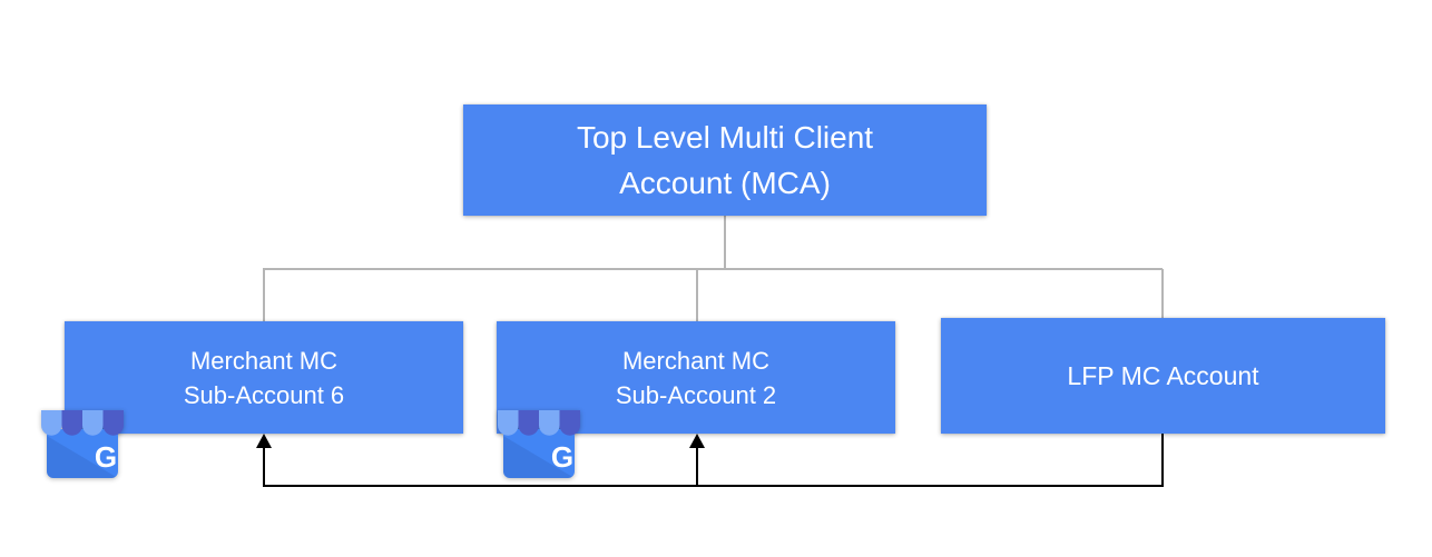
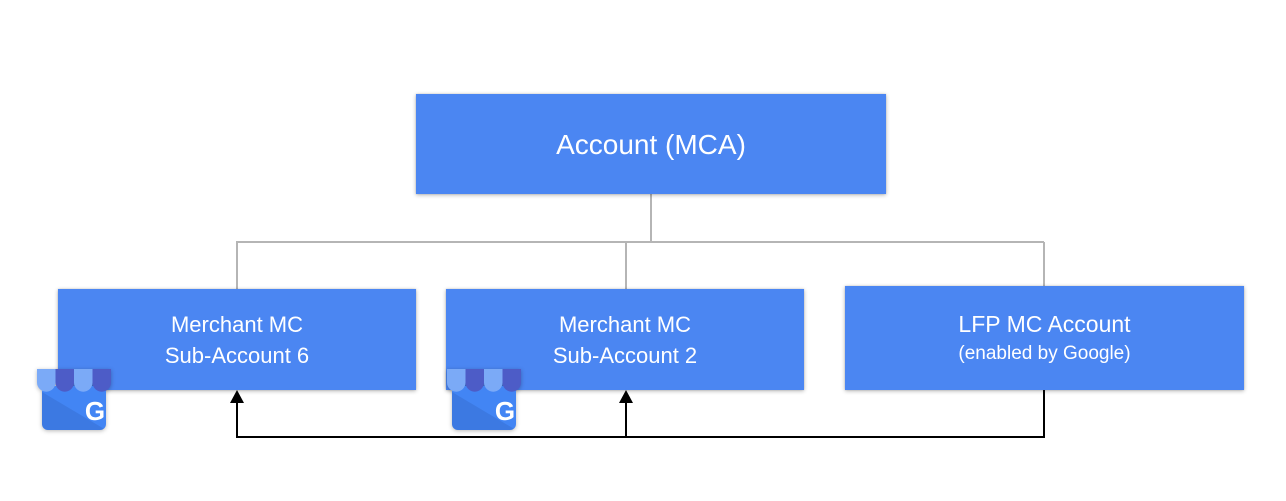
- Top Level Multi Client
  Account (MCA)
  Merchant MC
  Sub-Account 6
  Merchant MC
  Sub-Account 2
  LFP MC Account
+ (enabled by Google)
  G
  G
